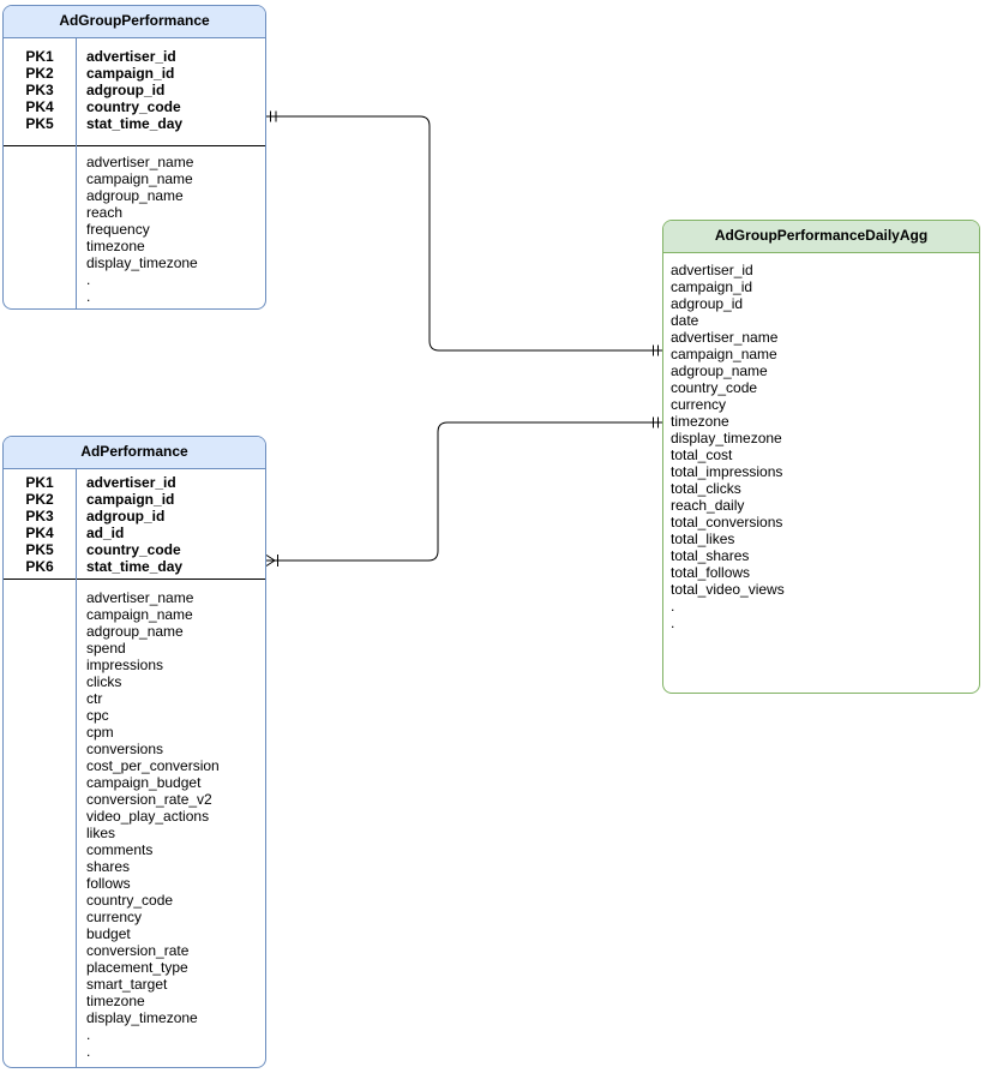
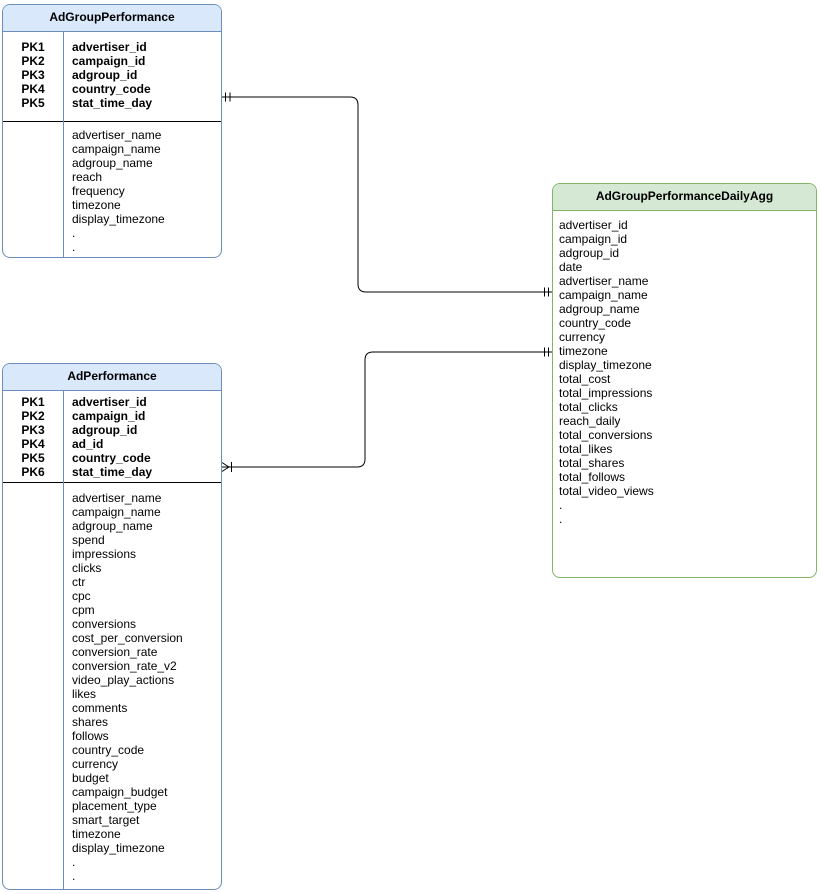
  AdGroupPerformance
  PK1
  advertiser_id
  PK2
  campaign_id
  PK3
  adgroup_id
  PK4
  country_code
  PK5
  stat_time_day
  advertiser_name
  campaign_name
  adgroup_name
  reach
  frequency
  timezone
  display_timezone
  .
  .
  AdPerformance
  PK1
  advertiser_id
  PK2
  campaign_id
  PK3
  adgroup_id
  PK4
  ad_id
  PK5
  country_code
  PK6
  stat_time_day
  advertiser_name
  campaign_name
  adgroup_name
  spend
  impressions
  clicks
  ctr
  cpc
  cpm
  conversions
  cost_per_conversion
- campaign_budget
+ conversion_rate
  conversion_rate_v2
  video_play_actions
  likes
  comments
  shares
  follows
  country_code
  currency
  budget
- conversion_rate
+ campaign_budget
  placement_type
  smart_target
  timezone
  display_timezone
  .
  .
  AdGroupPerformanceDailyAgg
  advertiser_id
  campaign_id
  adgroup_id
  date
  advertiser_name
  campaign_name
  adgroup_name
  country_code
  currency
  timezone
  display_timezone
  total_cost
  total_impressions
  total_clicks
  reach_daily
  total_conversions
  total_likes
  total_shares
  total_follows
  total_video_views
  .
  .
